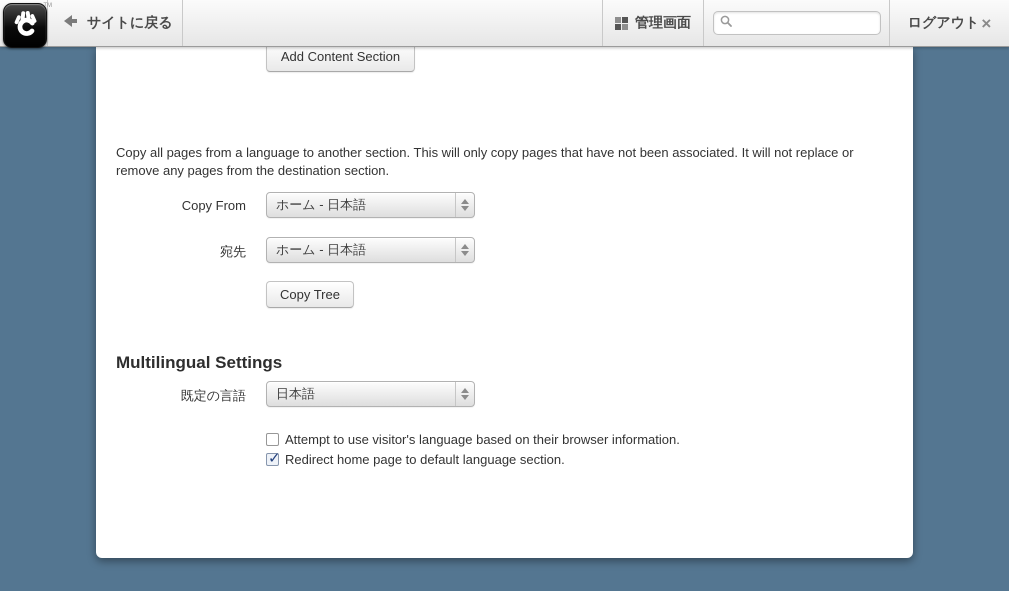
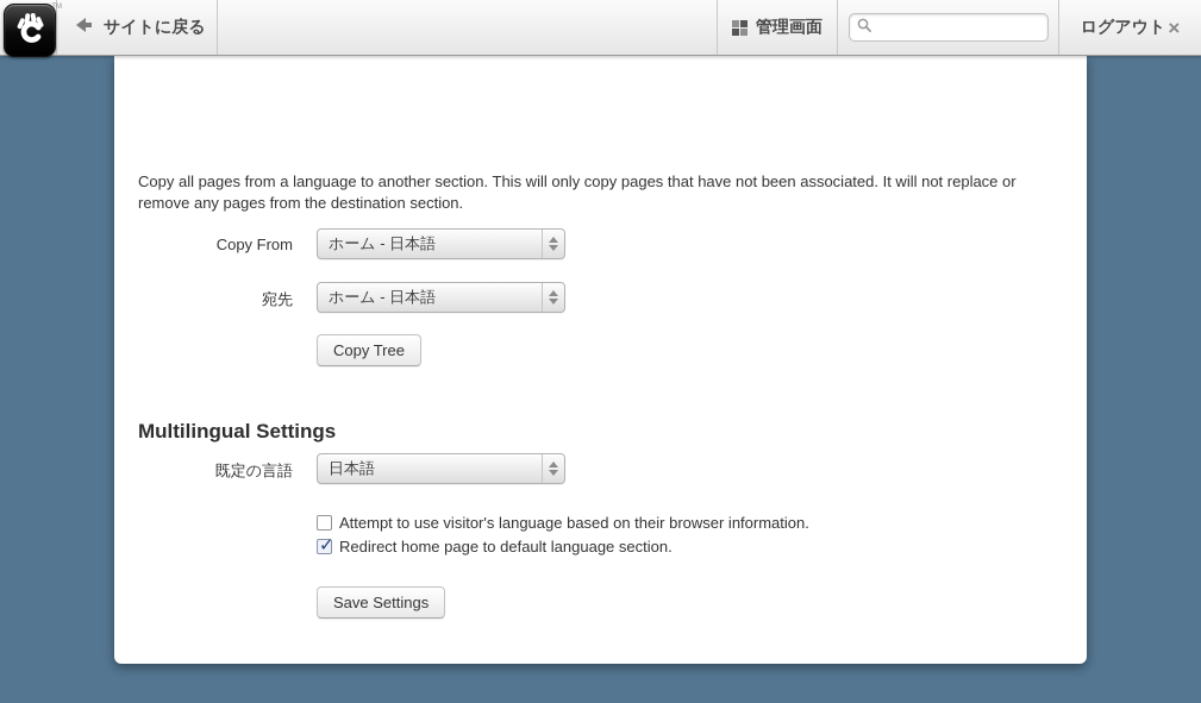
  サイトに戻る
  管理画面
  ログアウト
  ×
- Add Content Section
  Copy all pages from a language to another section. This will only copy pages that have not been associated. It will not replace or remove any pages from the destination section.
  Copy From
  ホーム - 日本語
  宛先
  ホーム - 日本語
  Copy Tree
  Multilingual Settings
  既定の言語
  日本語
  Attempt to use visitor's language based on their browser information.
  Redirect home page to default language section.
+ Save Settings
